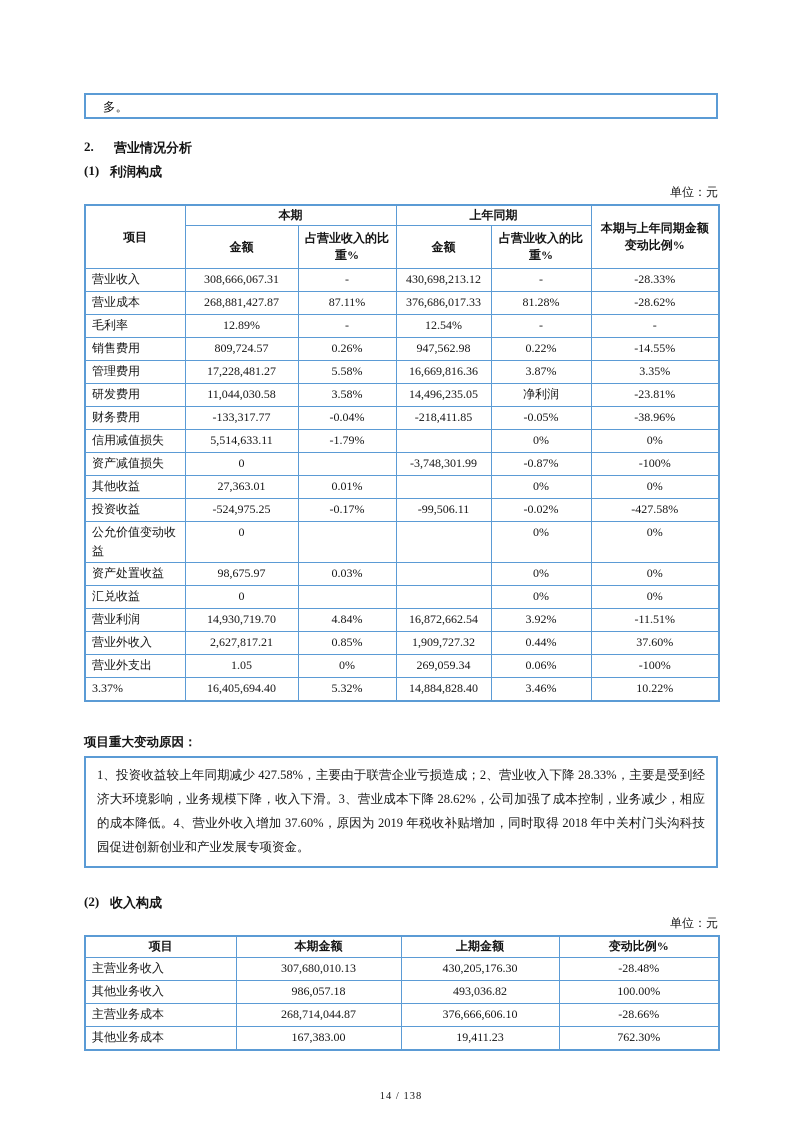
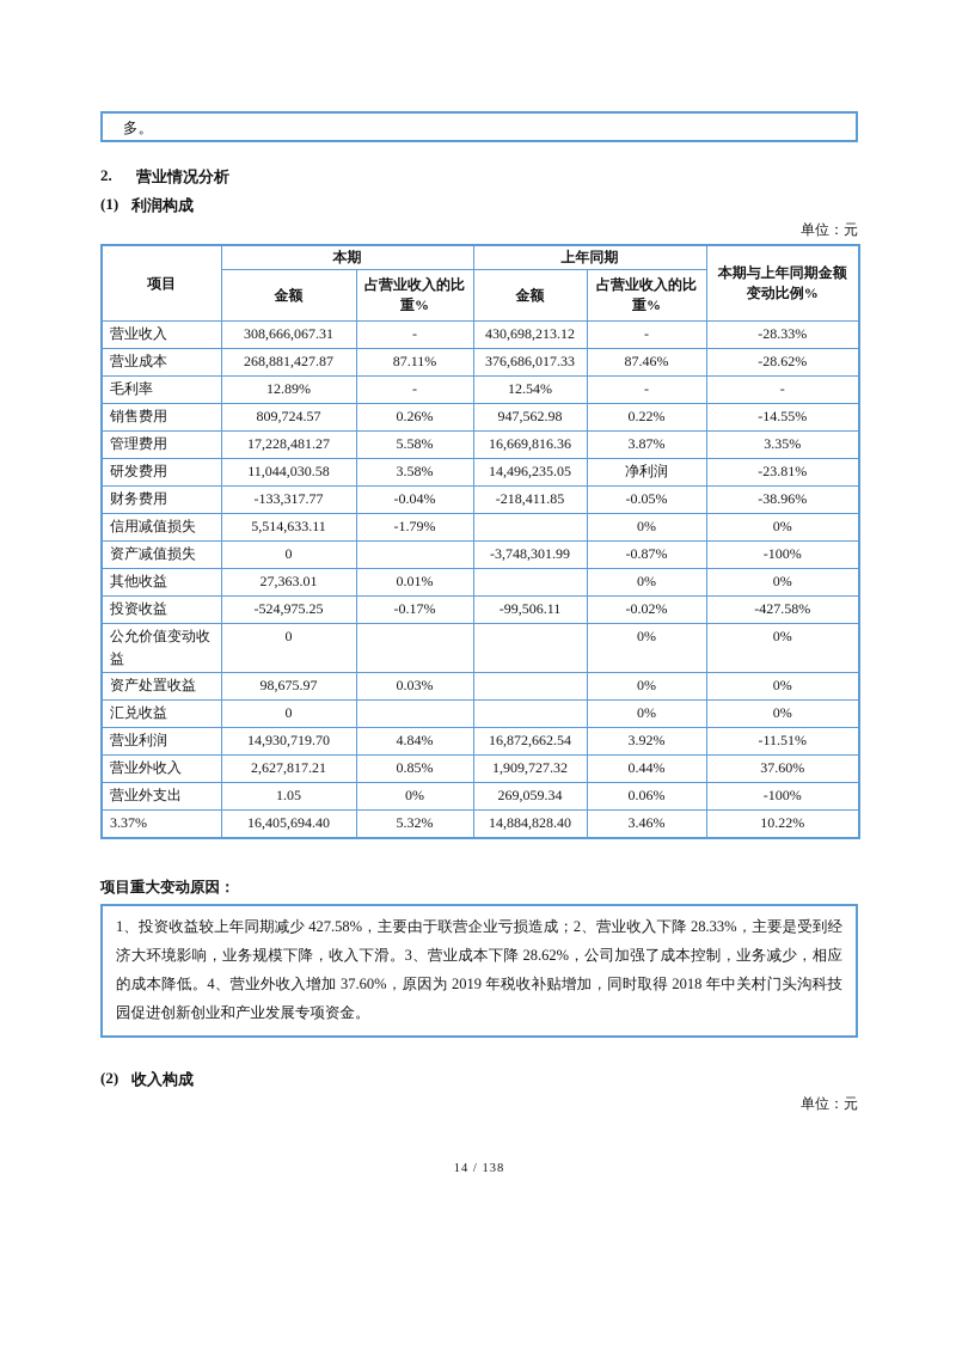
  多。
  2.
  营业情况分析
  (1)
  利润构成
  单位：元
  项目	本期	上年同期	本期与上年同期金额变动比例%
  金额	占营业收入的比重%	金额	占营业收入的比重%
  营业收入	308,666,067.31	-	430,698,213.12	-	-28.33%
- 营业成本	268,881,427.87	87.11%	376,686,017.33	81.28%	-28.62%
+ 营业成本	268,881,427.87	87.11%	376,686,017.33	87.46%	-28.62%
  毛利率	12.89%	-	12.54%	-	-
  销售费用	809,724.57	0.26%	947,562.98	0.22%	-14.55%
  管理费用	17,228,481.27	5.58%	16,669,816.36	3.87%	3.35%
  研发费用	11,044,030.58	3.58%	14,496,235.05	净利润	-23.81%
  财务费用	-133,317.77	-0.04%	-218,411.85	-0.05%	-38.96%
  信用减值损失	5,514,633.11	-1.79%		0%	0%
  资产减值损失	0		-3,748,301.99	-0.87%	-100%
  其他收益	27,363.01	0.01%		0%	0%
  投资收益	-524,975.25	-0.17%	-99,506.11	-0.02%	-427.58%
  公允价值变动收益	0			0%	0%
  资产处置收益	98,675.97	0.03%		0%	0%
  汇兑收益	0			0%	0%
  营业利润	14,930,719.70	4.84%	16,872,662.54	3.92%	-11.51%
  营业外收入	2,627,817.21	0.85%	1,909,727.32	0.44%	37.60%
  营业外支出	1.05	0%	269,059.34	0.06%	-100%
  3.37%	16,405,694.40	5.32%	14,884,828.40	3.46%	10.22%
  项目重大变动原因：
  1、投资收益较上年同期减少 427.58%，主要由于联营企业亏损造成；2、营业收入下降 28.33%，主要是受到经济大环境影响，业务规模下降，收入下滑。3、营业成本下降 28.62%，公司加强了成本控制，业务减少，相应的成本降低。4、营业外收入增加 37.60%，原因为 2019 年税收补贴增加，同时取得 2018 年中关村门头沟科技园促进创新创业和产业发展专项资金。
  (2)
  收入构成
  单位：元
- 项目	本期金额	上期金额	变动比例%
- 主营业务收入	307,680,010.13	430,205,176.30	-28.48%
- 其他业务收入	986,057.18	493,036.82	100.00%
- 主营业务成本	268,714,044.87	376,666,606.10	-28.66%
- 其他业务成本	167,383.00	19,411.23	762.30%
  14 / 138
